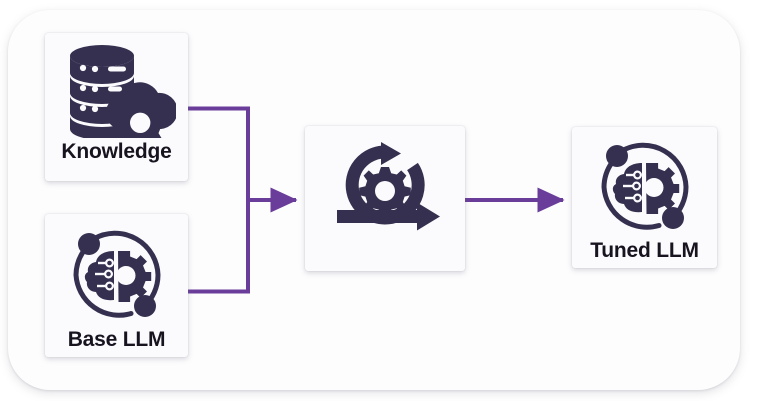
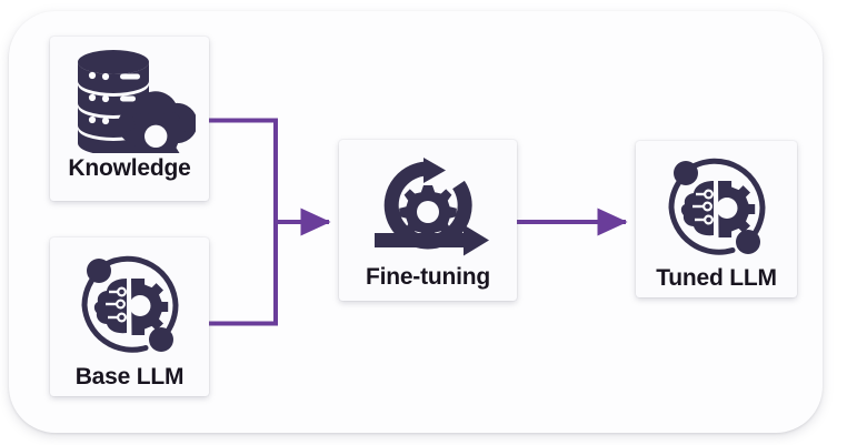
  Knowledge
  Base LLM
+ Fine-tuning
  Tuned LLM
